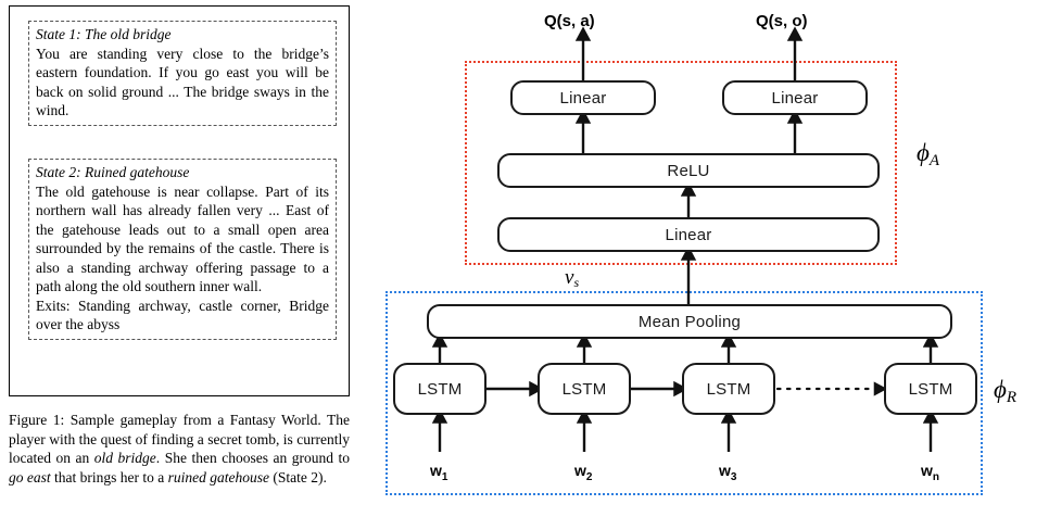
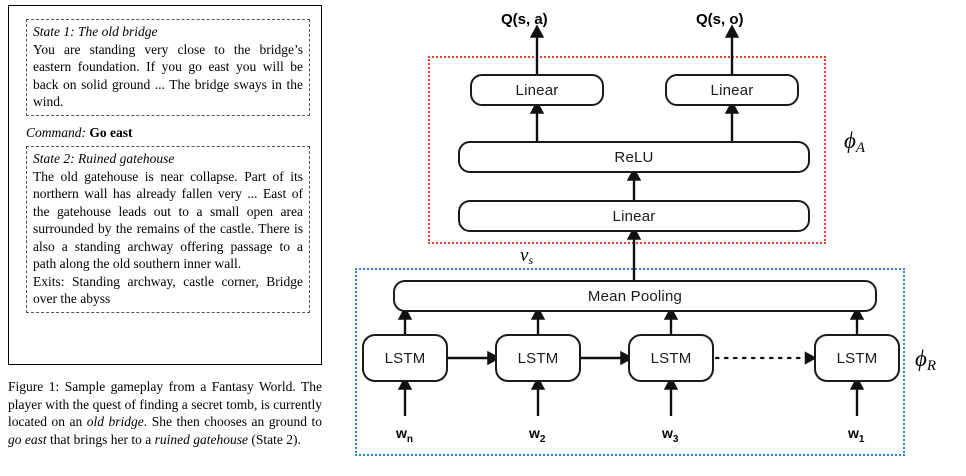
  State 1: The old bridge
  You are standing very close to the bridge’s eastern foundation. If you go east you will be back on solid ground ... The bridge sways in the wind.
+ Command: Go east
  State 2: Ruined gatehouse
  The old gatehouse is near collapse. Part of its northern wall has already fallen very ... East of the gatehouse leads out to a small open area surrounded by the remains of the castle. There is also a standing archway offering passage to a path along the old southern inner wall.
  Exits: Standing archway, castle corner, Bridge over the abyss
  Figure 1: Sample gameplay from a Fantasy World. The player with the quest of finding a secret tomb, is currently located on an old bridge. She then chooses an ground to go east that brings her to a ruined gatehouse (State 2).
  Q(s, a)
  Q(s, o)
  Linear
  Linear
  ReLU
  Linear
  vs
  Mean Pooling
  LSTM
  LSTM
  LSTM
  LSTM
- w1
+ wn
  w2
  w3
- wn
+ w1
  ϕA
  ϕR
